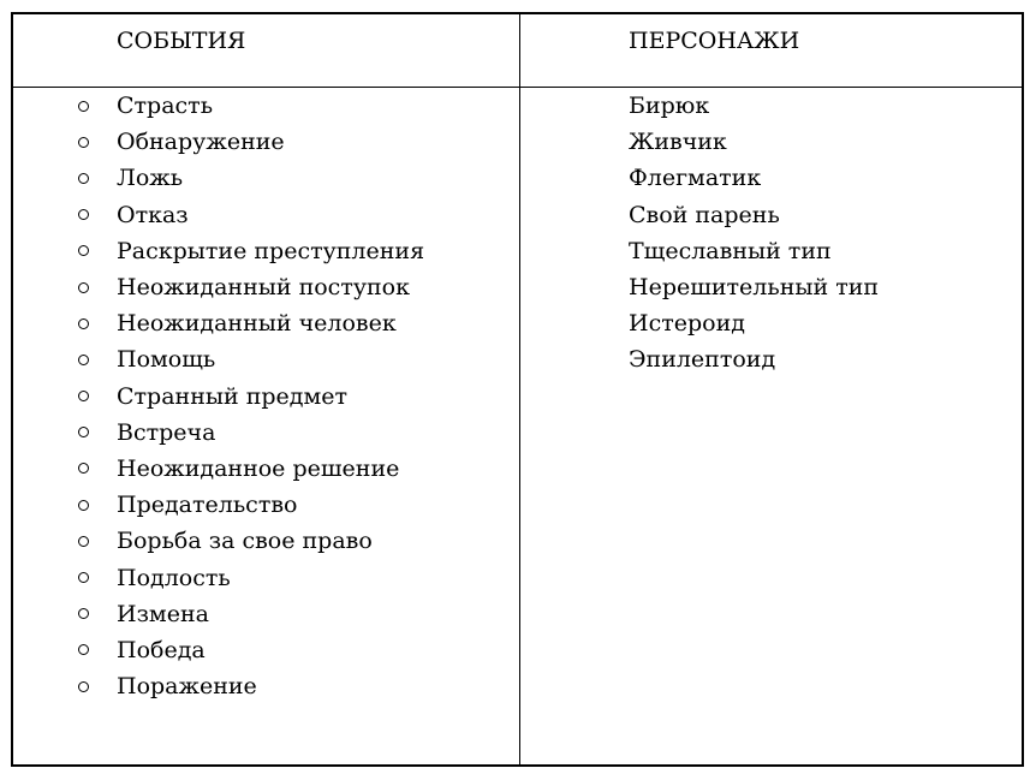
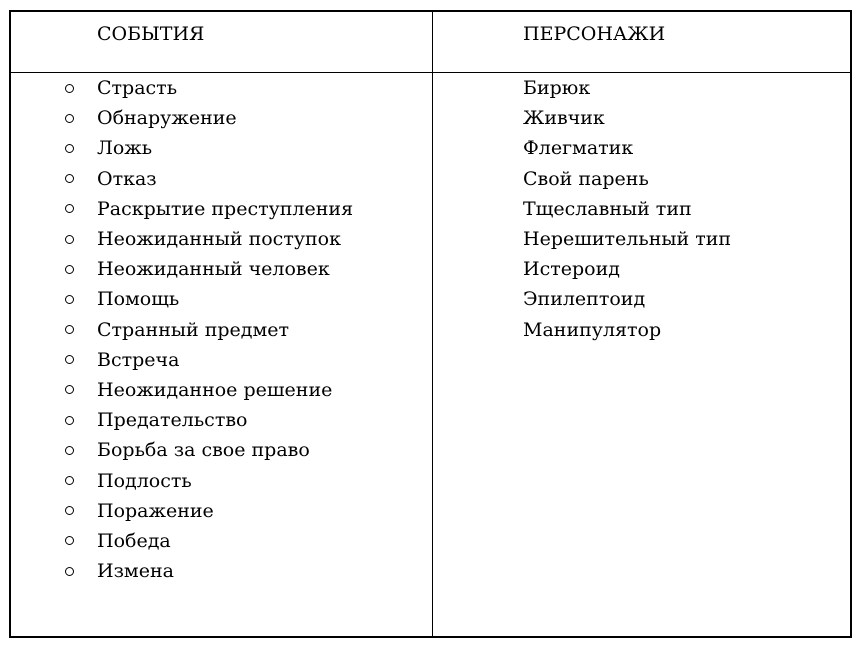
  СОБЫТИЯ
  ПЕРСОНАЖИ
  Страсть
  Обнаружение
  Ложь
  Отказ
  Раскрытие преступления
  Неожиданный поступок
  Неожиданный человек
  Помощь
  Странный предмет
  Встреча
  Неожиданное решение
  Предательство
  Борьба за свое право
  Подлость
- Измена
+ Поражение
  Победа
- Поражение
+ Измена
  Бирюк
  Живчик
  Флегматик
  Свой парень
  Тщеславный тип
  Нерешительный тип
  Истероид
  Эпилептоид
+ Манипулятор
